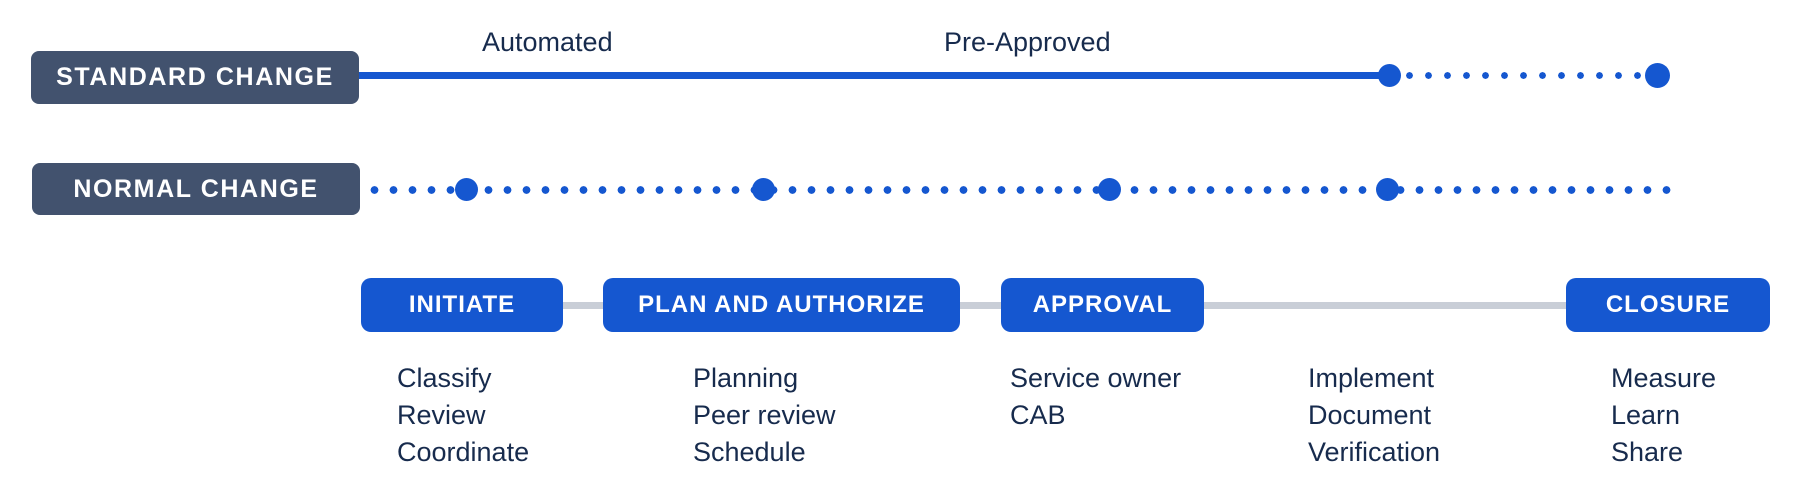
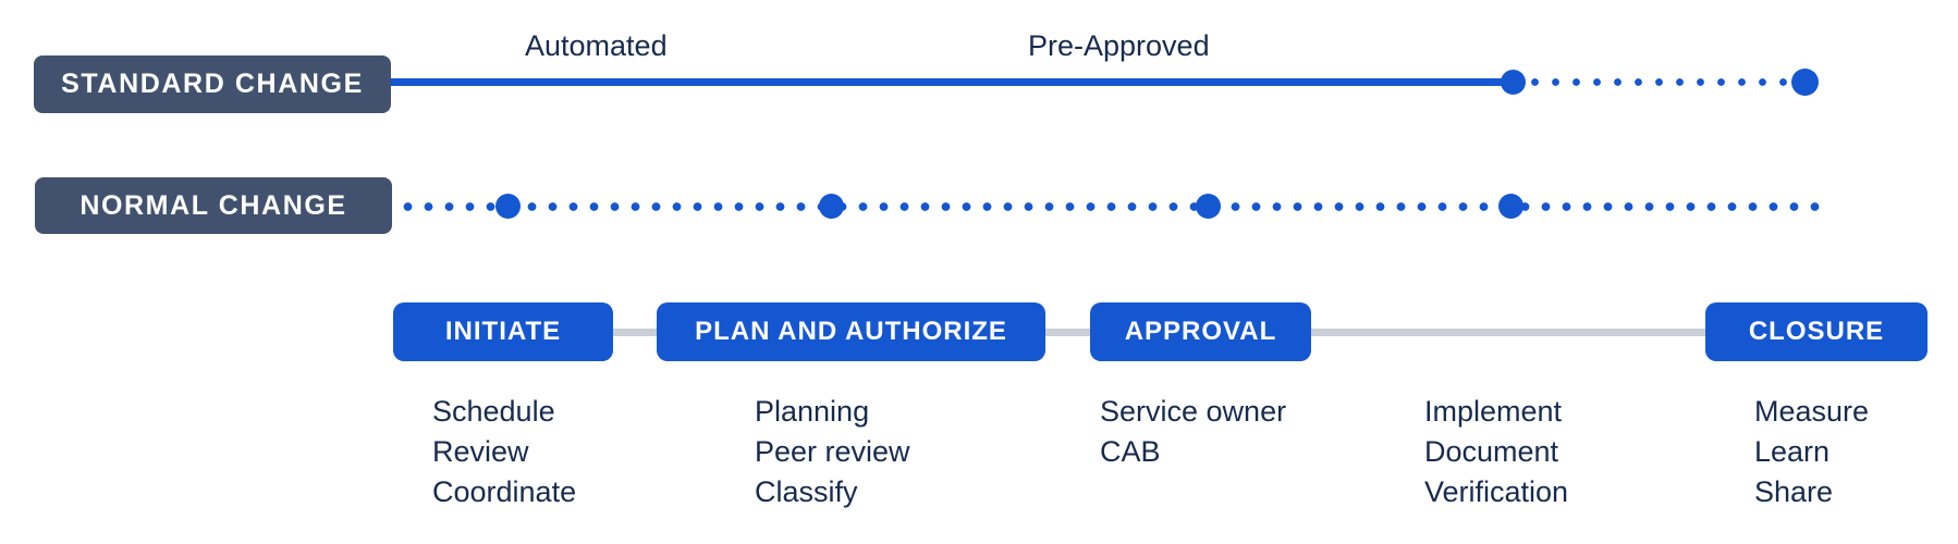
  Automated
  Pre-Approved
  STANDARD CHANGE
  NORMAL CHANGE
  INITIATE
  PLAN AND AUTHORIZE
  APPROVAL
  CLOSURE
- Classify
+ Schedule
  Review
  Coordinate
  Planning
  Peer review
- Schedule
+ Classify
  Service owner
  CAB
  Implement
  Document
  Verification
  Measure
  Learn
  Share
